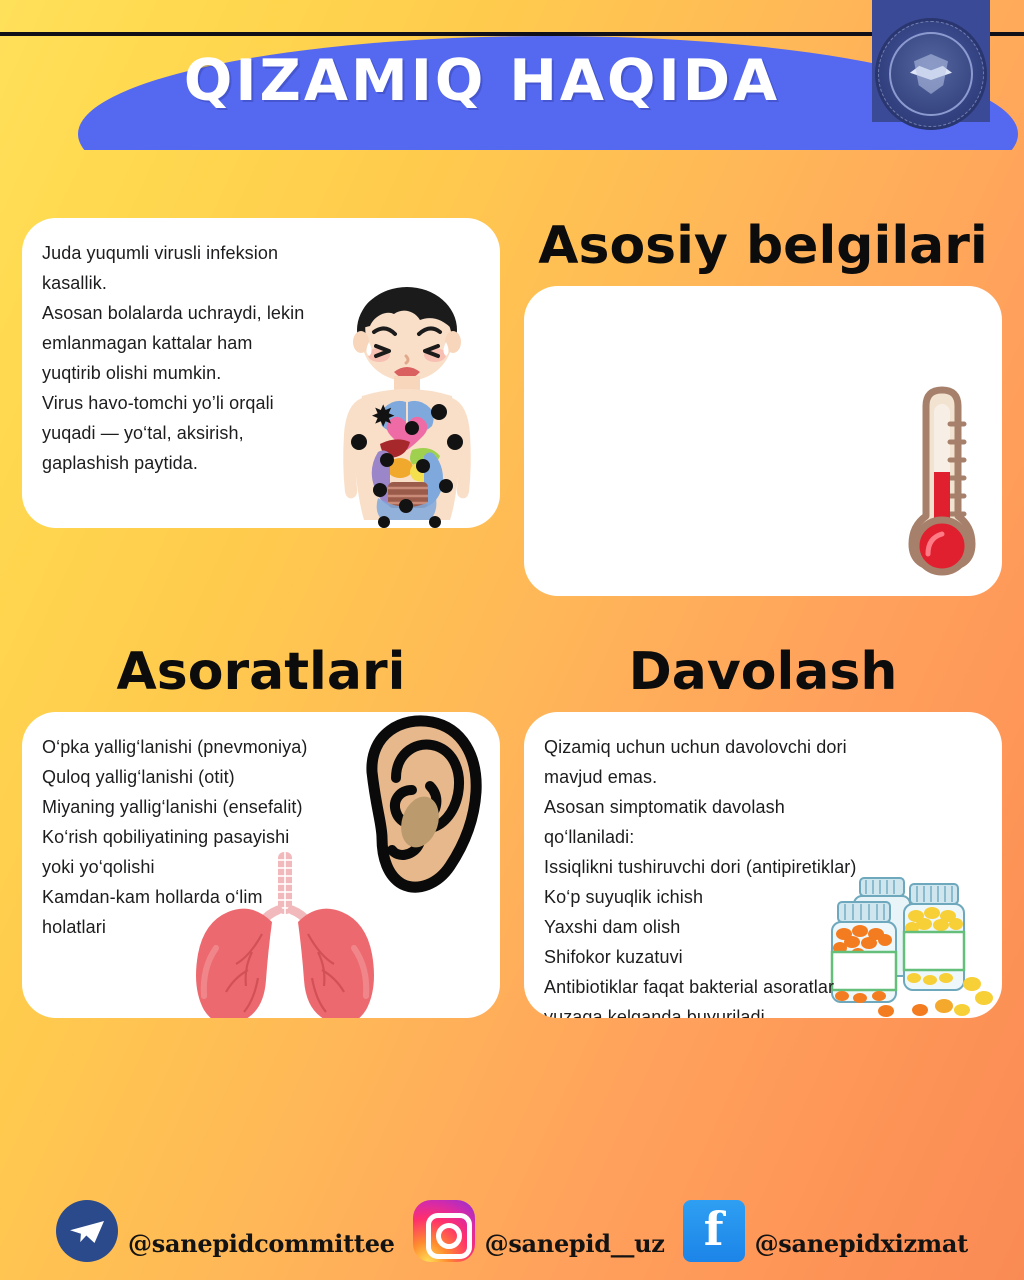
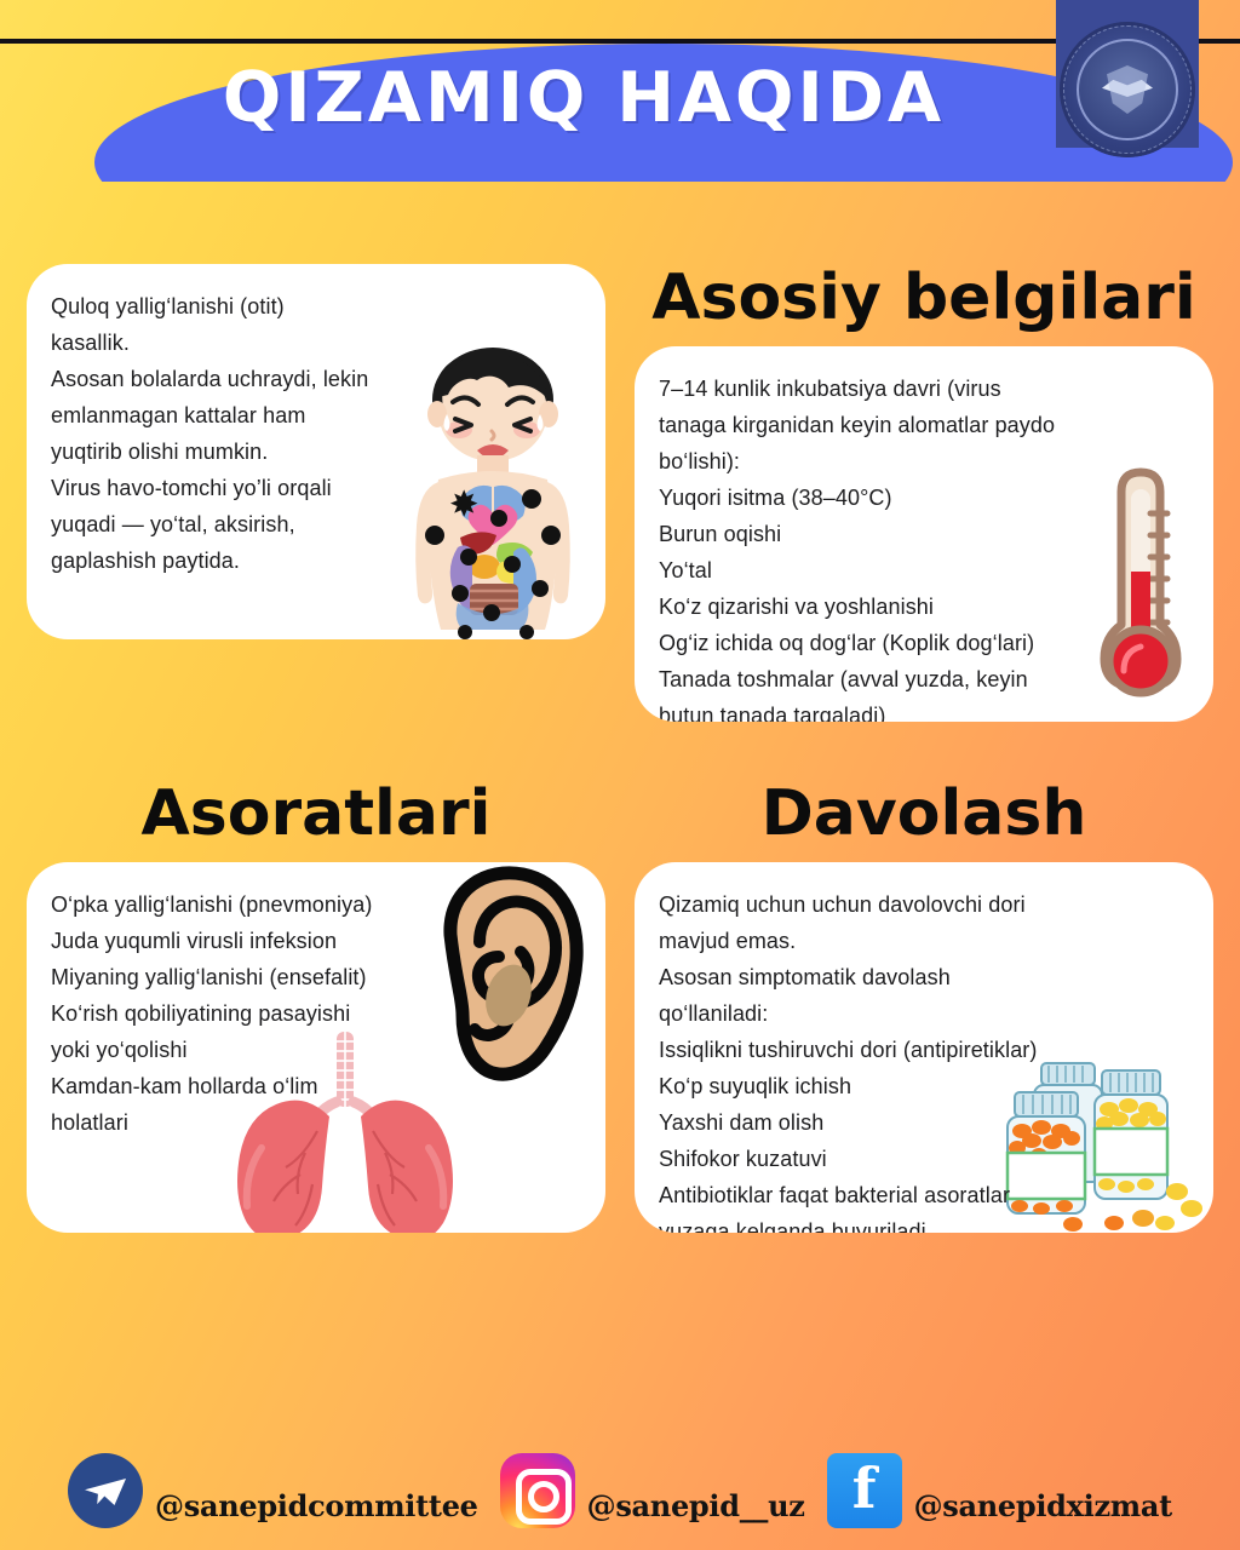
  QIZAMIQ HAQIDA
- Juda yuqumli virusli infeksion
+ Quloq yallig‘lanishi (otit)
  kasallik.
  Asosan bolalarda uchraydi, lekin
  emlanmagan kattalar ham
  yuqtirib olishi mumkin.
  Virus havo-tomchi yo’li orqali
  yuqadi — yo‘tal, aksirish,
  gaplashish paytida.
  Asosiy belgilari
+ 7–14 kunlik inkubatsiya davri (virus
+ tanaga kirganidan keyin alomatlar paydo
+ bo‘lishi):
+ Yuqori isitma (38–40°C)
+ Burun oqishi
+ Yo‘tal
+ Ko‘z qizarishi va yoshlanishi
+ Og‘iz ichida oq dog‘lar (Koplik dog‘lari)
+ Tanada toshmalar (avval yuzda, keyin
+ butun tanada tarqaladi)
  Asoratlari
  O‘pka yallig‘lanishi (pnevmoniya)
- Quloq yallig‘lanishi (otit)
+ Juda yuqumli virusli infeksion
  Miyaning yallig‘lanishi (ensefalit)
  Ko‘rish qobiliyatining pasayishi
  yoki yo‘qolishi
  Kamdan-kam hollarda o‘lim
  holatlari
  Davolash
  Qizamiq uchun uchun davolovchi dori
  mavjud emas.
  Asosan simptomatik davolash
  qo‘llaniladi:
  Issiqlikni tushiruvchi dori (antipiretiklar)
  Ko‘p suyuqlik ichish
  Yaxshi dam olish
  Shifokor kuzatuvi
  Antibiotiklar faqat bakterial asoratlar
  yuzaga kelganda buyuriladi
  @sanepidcommittee
  @sanepid__uz
  @sanepidxizmat
